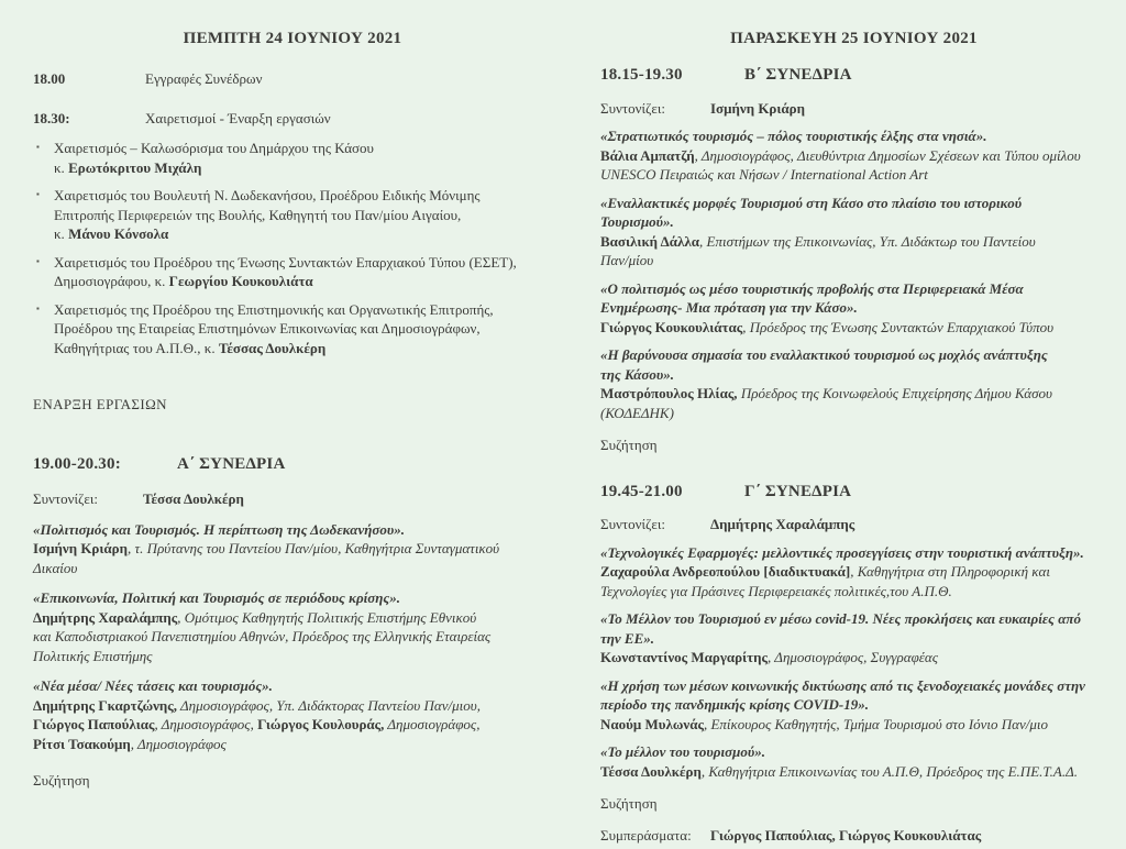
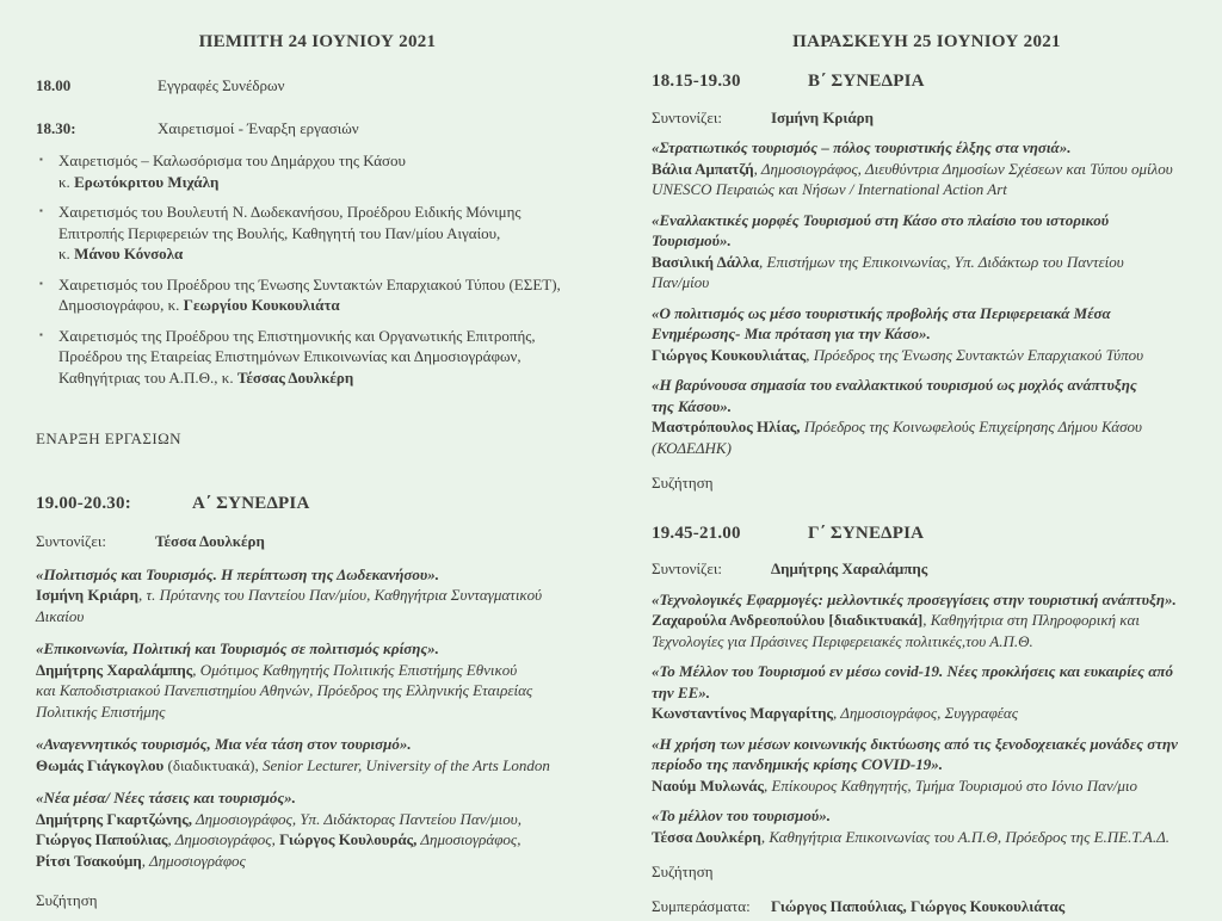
  ΠΕΜΠΤΗ 24 ΙΟΥΝΙΟΥ 2021
  18.00
  Εγγραφές Συνέδρων
  18.30:
  Χαιρετισμοί - Έναρξη εργασιών
  ▪
  Χαιρετισμός – Καλωσόρισμα του Δημάρχου της Κάσου
  κ. Ερωτόκριτου Μιχάλη
  ▪
  Χαιρετισμός του Βουλευτή Ν. Δωδεκανήσου, Προέδρου Ειδικής Μόνιμης
  Επιτροπής Περιφερειών της Βουλής, Καθηγητή του Παν/μίου Αιγαίου,
  κ. Μάνου Κόνσολα
  ▪
  Χαιρετισμός του Προέδρου της Ένωσης Συντακτών Επαρχιακού Τύπου (ΕΣΕΤ),
  Δημοσιογράφου, κ. Γεωργίου Κουκουλιάτα
  ▪
  Χαιρετισμός της Προέδρου της Επιστημονικής και Οργανωτικής Επιτροπής,
  Προέδρου της Εταιρείας Επιστημόνων Επικοινωνίας και Δημοσιογράφων,
  Καθηγήτριας του Α.Π.Θ., κ. Τέσσας Δουλκέρη
  ΕΝΑΡΞΗ ΕΡΓΑΣΙΩΝ
  19.00-20.30:
  Α΄ ΣΥΝΕΔΡΙΑ
  Συντονίζει:
  Τέσσα Δουλκέρη
  «Πολιτισμός και Τουρισμός. Η περίπτωση της Δωδεκανήσου».
  Ισμήνη Κριάρη, τ. Πρύτανης του Παντείου Παν/μίου, Καθηγήτρια Συνταγματικού
  Δικαίου
- «Επικοινωνία, Πολιτική και Τουρισμός σε περιόδους κρίσης».
+ «Επικοινωνία, Πολιτική και Τουρισμός σε πολιτισμός κρίσης».
  Δημήτρης Χαραλάμπης, Ομότιμος Καθηγητής Πολιτικής Επιστήμης Εθνικού
  και Καποδιστριακού Πανεπιστημίου Αθηνών, Πρόεδρος της Ελληνικής Εταιρείας
  Πολιτικής Επιστήμης
+ «Αναγεννητικός τουρισμός, Μια νέα τάση στον τουρισμό».
+ Θωμάς Γιάγκογλου (διαδικτυακά), Senior Lecturer, University of the Arts London
  «Νέα μέσα/ Νέες τάσεις και τουρισμός».
  Δημήτρης Γκαρτζώνης, Δημοσιογράφος, Υπ. Διδάκτορας Παντείου Παν/μιου,
  Γιώργος Παπούλιας, Δημοσιογράφος, Γιώργος Κουλουράς, Δημοσιογράφος,
  Ρίτσι Τσακούμη, Δημοσιογράφος
  Συζήτηση
  ΠΑΡΑΣΚΕΥΗ 25 ΙΟΥΝΙΟΥ 2021
  18.15-19.30
  Β΄ ΣΥΝΕΔΡΙΑ
  Συντονίζει:
  Ισμήνη Κριάρη
  «Στρατιωτικός τουρισμός – πόλος τουριστικής έλξης στα νησιά».
  Βάλια Αμπατζή, Δημοσιογράφος, Διευθύντρια Δημοσίων Σχέσεων και Τύπου ομίλου
  UNESCO Πειραιώς και Νήσων / International Action Art
  «Εναλλακτικές μορφές Τουρισμού στη Κάσο στο πλαίσιο του ιστορικού
  Τουρισμού».
  Βασιλική Δάλλα, Επιστήμων της Επικοινωνίας, Υπ. Διδάκτωρ του Παντείου
  Παν/μίου
  «Ο πολιτισμός ως μέσο τουριστικής προβολής στα Περιφερειακά Μέσα
  Ενημέρωσης- Μια πρόταση για την Κάσο».
  Γιώργος Κουκουλιάτας, Πρόεδρος της Ένωσης Συντακτών Επαρχιακού Τύπου
  «Η βαρύνουσα σημασία του εναλλακτικού τουρισμού ως μοχλός ανάπτυξης
  της Κάσου».
  Μαστρόπουλος Ηλίας, Πρόεδρος της Κοινωφελούς Επιχείρησης Δήμου Κάσου
  (ΚΟΔΕΔΗΚ)
  Συζήτηση
  19.45-21.00
  Γ΄ ΣΥΝΕΔΡΙΑ
  Συντονίζει:
  Δημήτρης Χαραλάμπης
  «Τεχνολογικές Εφαρμογές: μελλοντικές προσεγγίσεις στην τουριστική ανάπτυξη».
  Ζαχαρούλα Ανδρεοπούλου [διαδικτυακά], Καθηγήτρια στη Πληροφορική και
  Τεχνολογίες για Πράσινες Περιφερειακές πολιτικές,του Α.Π.Θ.
  «Το Μέλλον του Τουρισμού εν μέσω covid-19. Νέες προκλήσεις και ευκαιρίες από
  την ΕΕ».
  Κωνσταντίνος Μαργαρίτης, Δημοσιογράφος, Συγγραφέας
  «Η χρήση των μέσων κοινωνικής δικτύωσης από τις ξενοδοχειακές μονάδες στην
  περίοδο της πανδημικής κρίσης COVID-19».
  Ναούμ Μυλωνάς, Επίκουρος Καθηγητής, Τμήμα Τουρισμού στο Ιόνιο Παν/μιο
  «Το μέλλον του τουρισμού».
  Τέσσα Δουλκέρη, Καθηγήτρια Επικοινωνίας του Α.Π.Θ, Πρόεδρος της Ε.ΠΕ.Τ.Α.Δ.
  Συζήτηση
  Συμπεράσματα:
  Γιώργος Παπούλιας, Γιώργος Κουκουλιάτας
